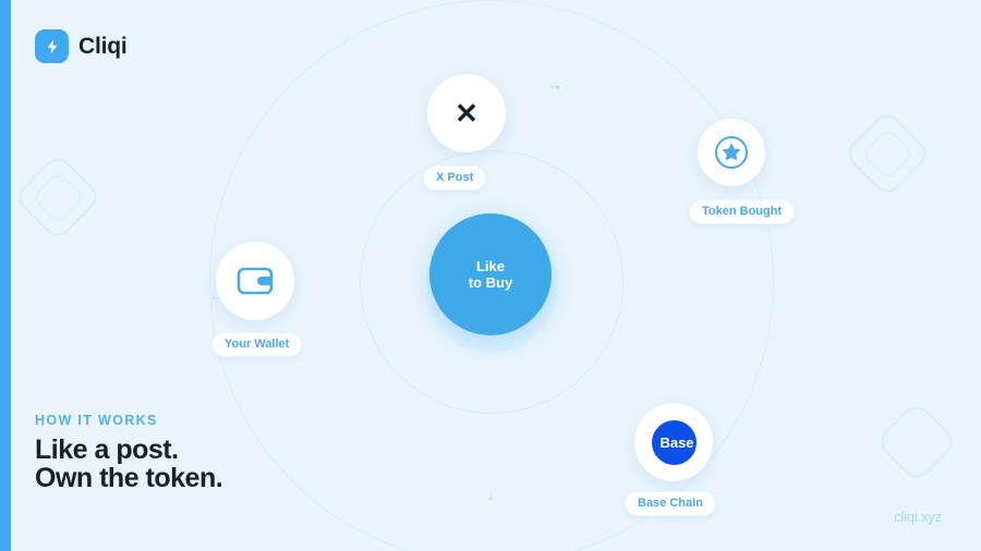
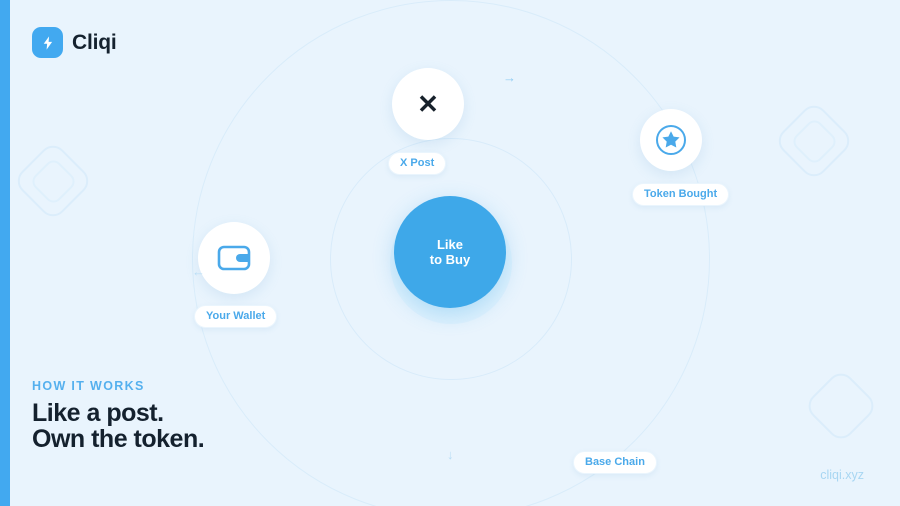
  Cliqi
  Like
  to Buy
  ✕
  X Post
  Token Bought
  Your Wallet
- Base
  Base Chain
  →
  ←
  ↓
  HOW IT WORKS
  Like a post.
  Own the token.
  cliqi.xyz
